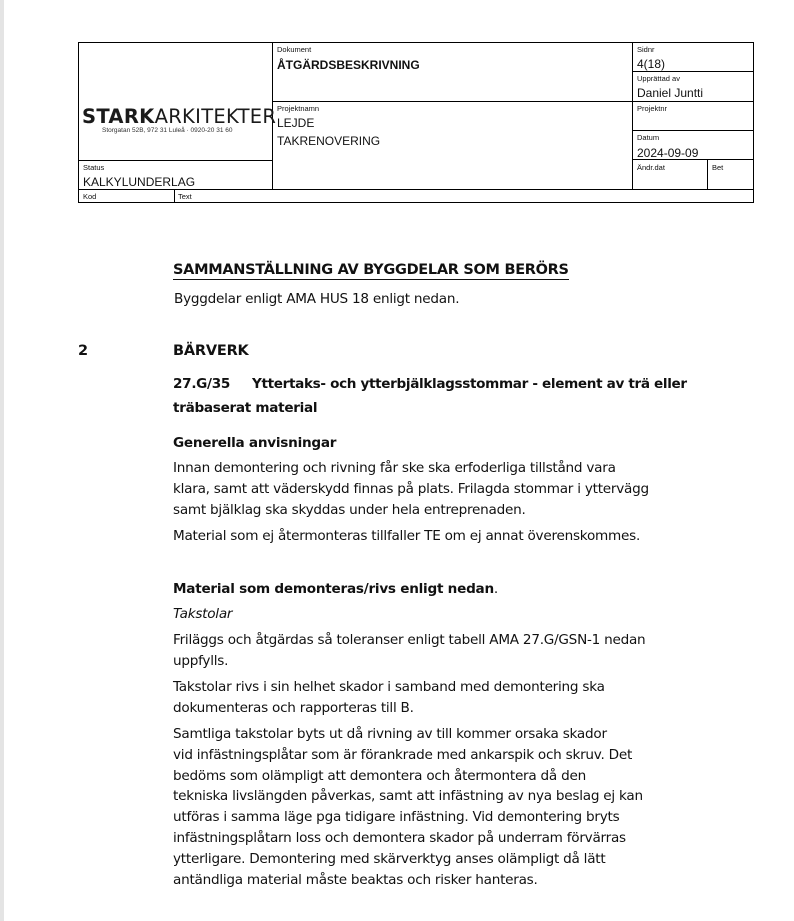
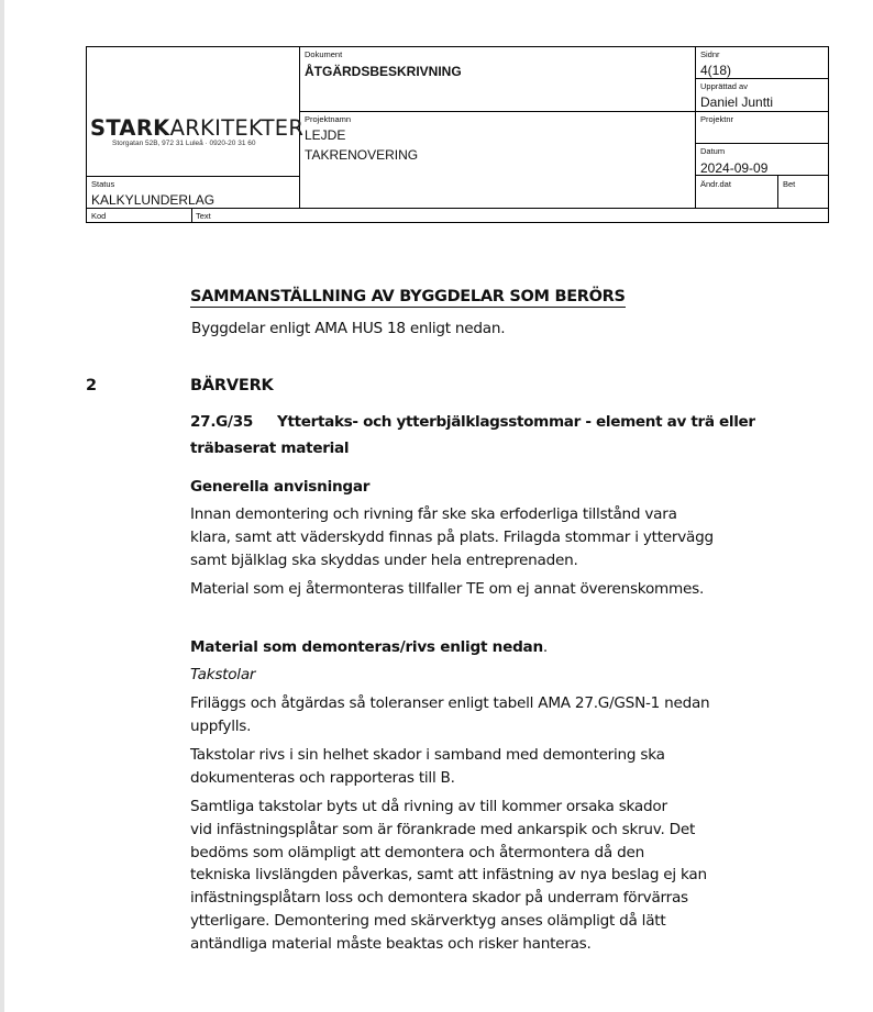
  STARKARKITEKTER
  Dokument
  ÅTGÄRDSBESKRIVNING
  Projektnamn
  LEJDE
  TAKRENOVERING
  Status
  KALKYLUNDERLAG
  Sidnr
  4(18)
  Upprättad av
  Daniel Juntti
  Projektnr
  Datum
  2024-09-09
  Ändr.dat
  Bet
  Kod
  Text
  SAMMANSTÄLLNING AV BYGGDELAR SOM BERÖRS
  Byggdelar enligt AMA HUS 18 enligt nedan.
  2
  BÄRVERK
  27.G/35
  Yttertaks- och ytterbjälklagsstommar - element av trä eller
  träbaserat material
  Generella anvisningar
  Innan demontering och rivning får ske ska erfoderliga tillstånd vara
  klara, samt att väderskydd finnas på plats. Frilagda stommar i yttervägg
  samt bjälklag ska skyddas under hela entreprenaden.
  Material som ej återmonteras tillfaller TE om ej annat överenskommes.
  Material som demonteras/rivs enligt nedan.
  Takstolar
  Friläggs och åtgärdas så toleranser enligt tabell AMA 27.G/GSN-1 nedan
  uppfylls.
  Takstolar rivs i sin helhet skador i samband med demontering ska
  dokumenteras och rapporteras till B.
  Samtliga takstolar byts ut då rivning av till kommer orsaka skador
  vid infästningsplåtar som är förankrade med ankarspik och skruv. Det
  bedöms som olämpligt att demontera och återmontera då den
  tekniska livslängden påverkas, samt att infästning av nya beslag ej kan
- utföras i samma läge pga tidigare infästning. Vid demontering bryts
  infästningsplåtarn loss och demontera skador på underram förvärras
  ytterligare. Demontering med skärverktyg anses olämpligt då lätt
  antändliga material måste beaktas och risker hanteras.
